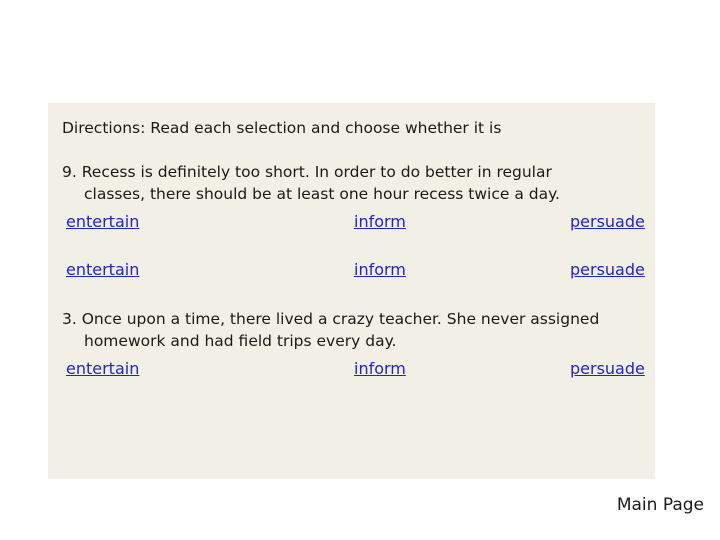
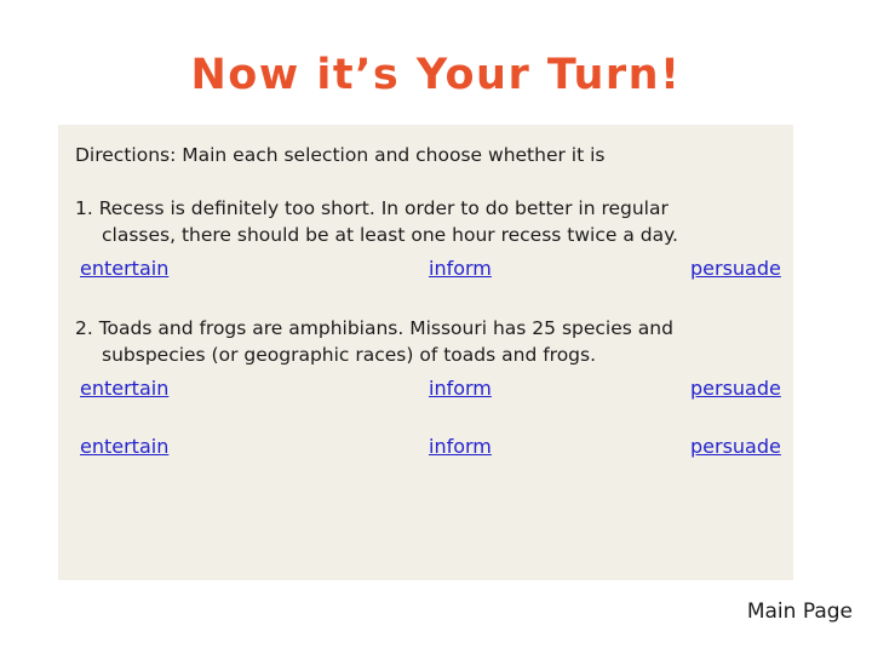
+ Now it’s Your Turn!
- Directions: Read each selection and choose whether it is
+ Directions: Main each selection and choose whether it is
- 9. Recess is definitely too short. In order to do better in regular
+ 1. Recess is definitely too short. In order to do better in regular
  classes, there should be at least one hour recess twice a day.
  entertain
  inform
  persuade
+ 2. Toads and frogs are amphibians. Missouri has 25 species and
+ subspecies (or geographic races) of toads and frogs.
  entertain
  inform
  persuade
- 3. Once upon a time, there lived a crazy teacher. She never assigned
- homework and had field trips every day.
  entertain
  inform
  persuade
  Main Page
